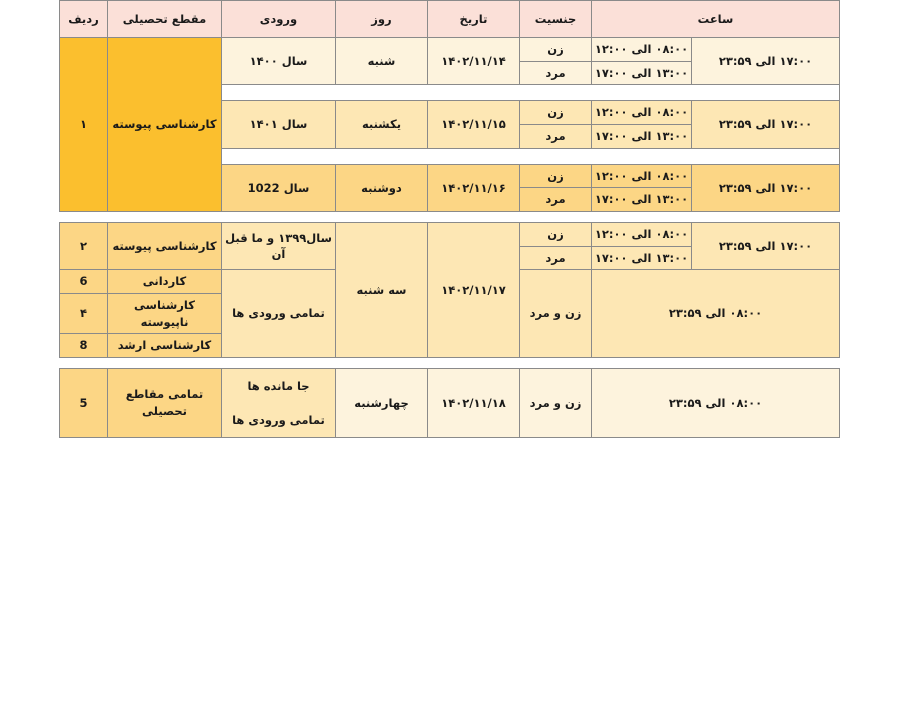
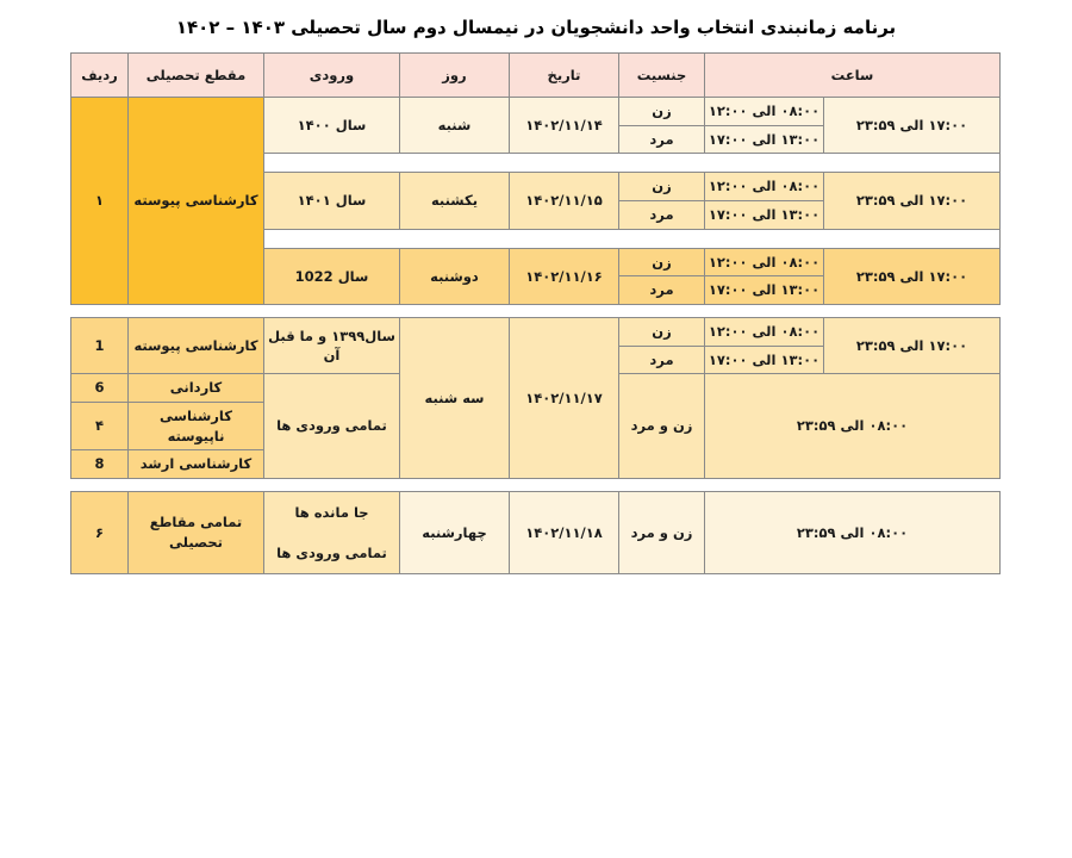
+ برنامه زمانبندی انتخاب واحد دانشجویان در نیمسال دوم سال تحصیلی ۱۴۰۳ – ۱۴۰۲
  ساعت	جنسیت	تاریخ	روز	ورودی	مقطع تحصیلی	ردیف
  ۱۷:۰۰ الی ۲۳:۵۹	۰۸:۰۰ الی ۱۲:۰۰	زن	۱۴۰۲/۱۱/۱۴	شنبه	سال ۱۴۰۰	کارشناسی پیوسته	۱
  ۱۳:۰۰ الی ۱۷:۰۰	مرد
  ۱۷:۰۰ الی ۲۳:۵۹	۰۸:۰۰ الی ۱۲:۰۰	زن	۱۴۰۲/۱۱/۱۵	یکشنبه	سال ۱۴۰۱
  ۱۳:۰۰ الی ۱۷:۰۰	مرد
  ۱۷:۰۰ الی ۲۳:۵۹	۰۸:۰۰ الی ۱۲:۰۰	زن	۱۴۰۲/۱۱/۱۶	دوشنبه	سال 1022
  ۱۳:۰۰ الی ۱۷:۰۰	مرد
- ۱۷:۰۰ الی ۲۳:۵۹	۰۸:۰۰ الی ۱۲:۰۰	زن	۱۴۰۲/۱۱/۱۷	سه شنبه	سال۱۳۹۹ و ما قبل آن	کارشناسی پیوسته	۲
+ ۱۷:۰۰ الی ۲۳:۵۹	۰۸:۰۰ الی ۱۲:۰۰	زن	۱۴۰۲/۱۱/۱۷	سه شنبه	سال۱۳۹۹ و ما قبل آن	کارشناسی پیوسته	1
  ۱۳:۰۰ الی ۱۷:۰۰	مرد
  ۰۸:۰۰ الی ۲۳:۵۹	زن و مرد	تمامی ورودی ها	کاردانی	6
  کارشناسی ناپیوسته	۴
  کارشناسی ارشد	8
- ۰۸:۰۰ الی ۲۳:۵۹	زن و مرد	۱۴۰۲/۱۱/۱۸	چهارشنبه	جا مانده ها	تمامی مقاطع تحصیلی	5
+ ۰۸:۰۰ الی ۲۳:۵۹	زن و مرد	۱۴۰۲/۱۱/۱۸	چهارشنبه	جا مانده ها	تمامی مقاطع تحصیلی	۶
  تمامی ورودی ها
